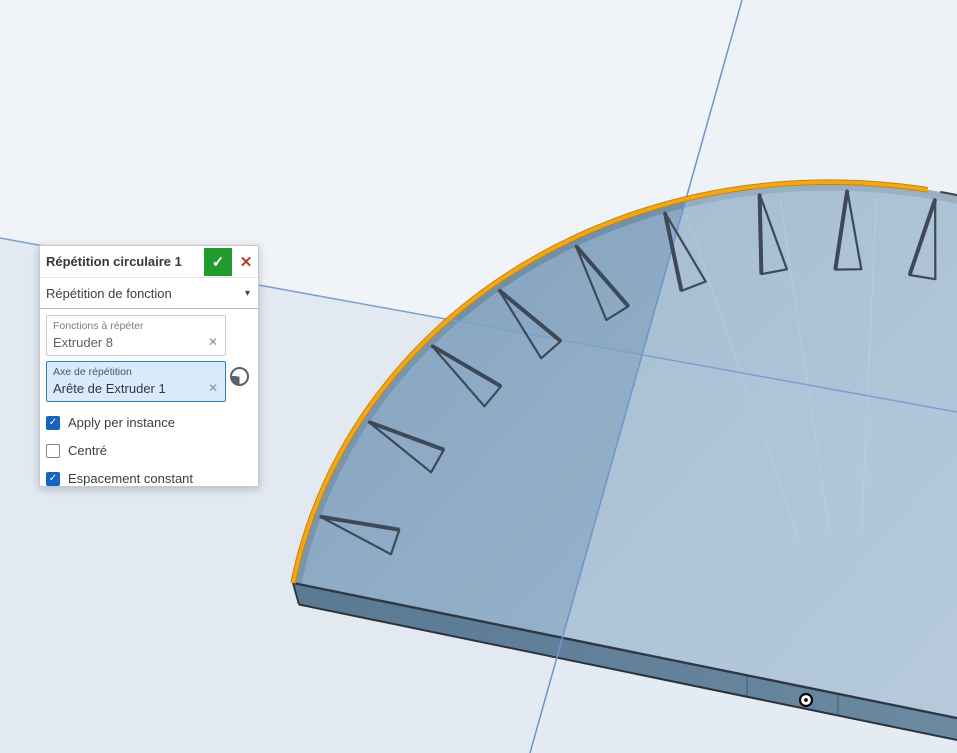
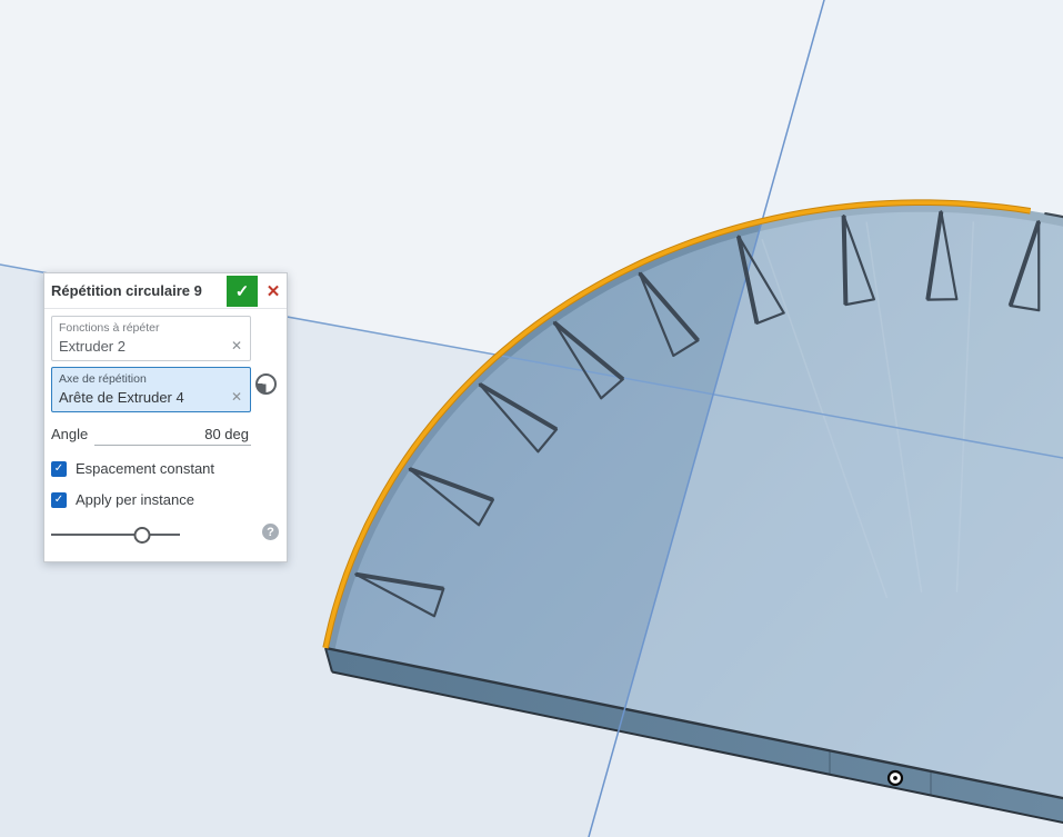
- Répétition circulaire 1
+ Répétition circulaire 9
  ✓
  ✕
- Répétition de fonction
- ▾
  Fonctions à répéter
- Extruder 8
+ Extruder 2
  ✕
  Axe de répétition
- Arête de Extruder 1
+ Arête de Extruder 4
  ✕
+ Angle
+ 80 deg
  ✓
- Apply per instance
+ Espacement constant
- Centré
  ✓
- Espacement constant
+ Apply per instance
+ ?
